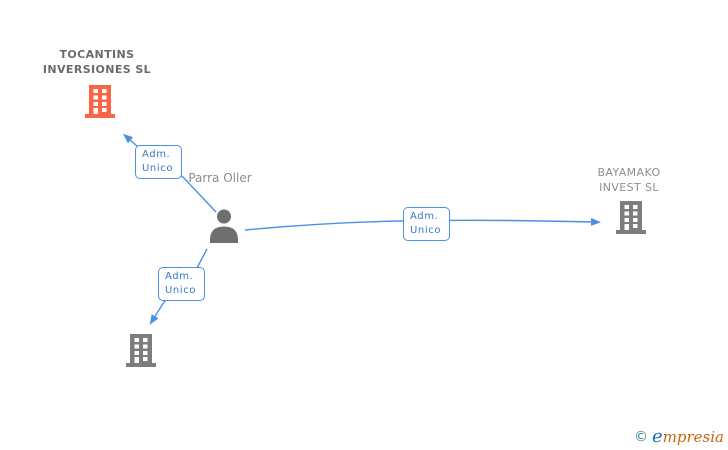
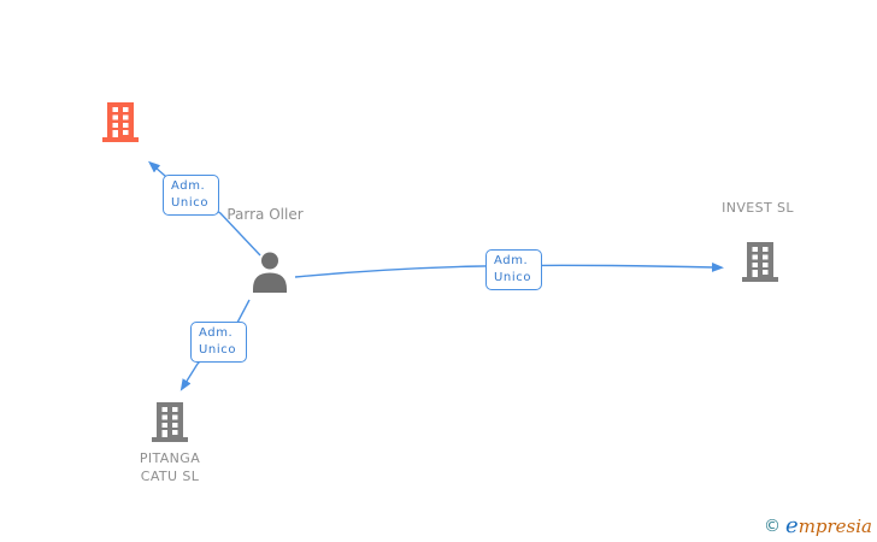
- TOCANTINS
- INVERSIONES SL
- BAYAMAKO
  INVEST SL
+ PITANGA
+ CATU SL
  Parra Oller
  Adm.
  Unico
  Adm.
  Unico
  Adm.
  Unico
  © empresia
